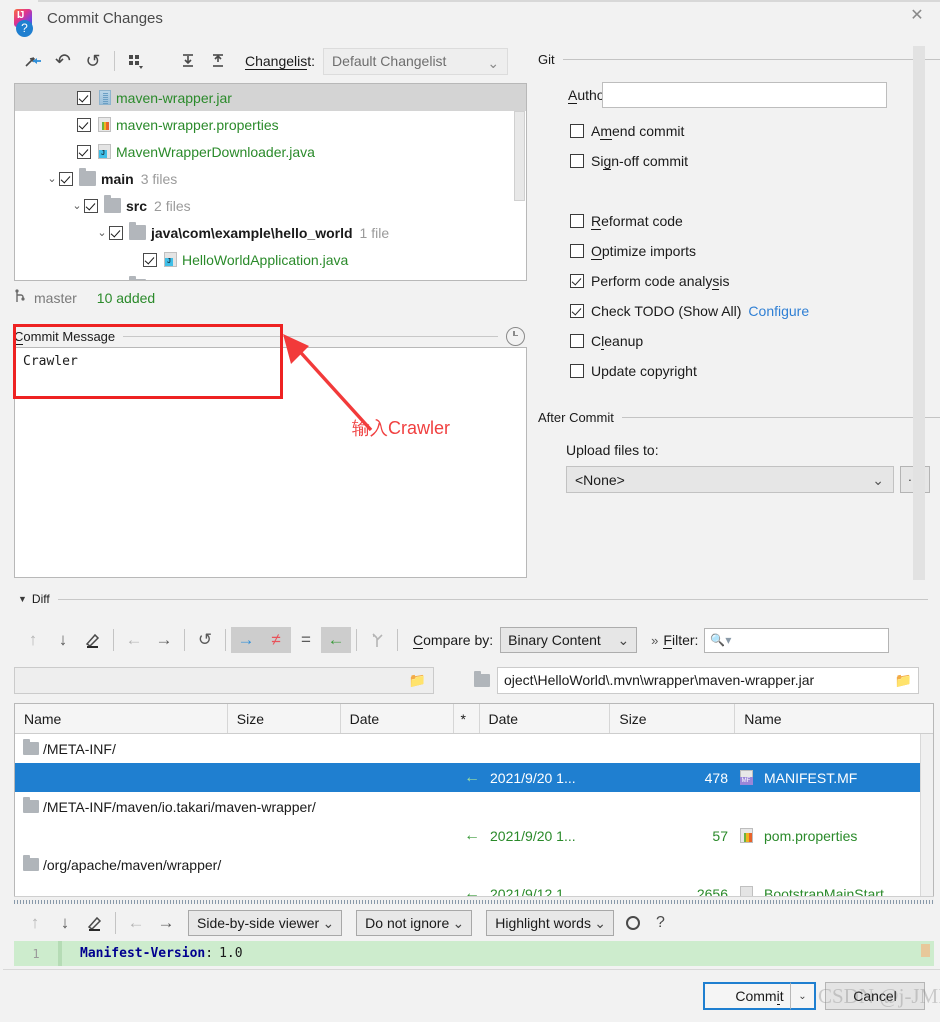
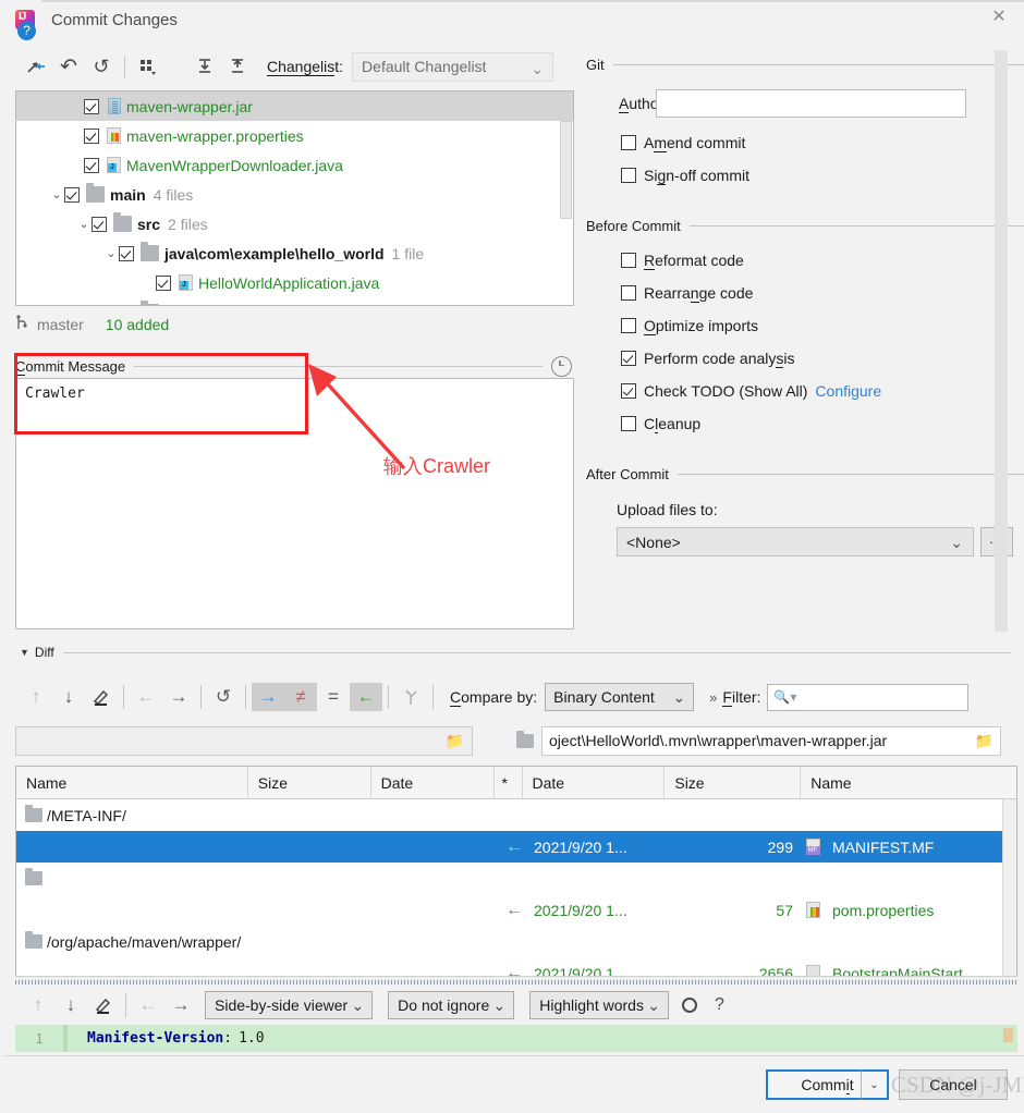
  IJ
  Commit Changes
  ✕
  ↶
  ↺
  Changelist:
  Default Changelist
  ⌄
  maven-wrapper.jar
  maven-wrapper.properties
  MavenWrapperDownloader.java
  ⌄
  main
- 3 files
+ 4 files
  ⌄
  src
  2 files
  ⌄
  java\com\example\hello_world
  1 file
  HelloWorldApplication.java
  master
  10 added
  Commit Message
  Crawler
  输入Crawler
  Git
  Autho
  Amend commit
  Sign-off commit
+ Before Commit
  Reformat code
+ Rearrange code
  Optimize imports
  Perform code analysis
  Check TODO (Show All)
  Configure
  Cleanup
- Update copyright
  After Commit
  Upload files to:
  <None>
  ⌄
  ▼
  Diff
  ↑
  ↓
  ←
  →
  ↺
  →
  ≠
  =
  ←
  Compare by:
  Binary Content
  ⌄
  »
  Filter:
  🔍▾
  📁
  oject\HelloWorld\.mvn\wrapper\maven-wrapper.jar
  📁
  Name
  Size
  Date
  *
  Date
  Size
  Name
  /META-INF/
  ←
  2021/9/20 1...
- 478
+ 299
  MANIFEST.MF
- /META-INF/maven/io.takari/maven-wrapper/
  ←
  2021/9/20 1...
  57
  pom.properties
  /org/apache/maven/wrapper/
  ←
- 2021/9/12 1
+ 2021/9/20 1
  2656
  BootstrapMainStart
  ↑
  ↓
  ←
  →
  Side-by-side viewer
  ⌄
  Do not ignore
  ⌄
  Highlight words
  ⌄
  ?
  1
  Manifest-Version
  :
  1.0
  ?
  Comm
  i
  t
  ⌄
  Cancel
  CSDN @j-JM
